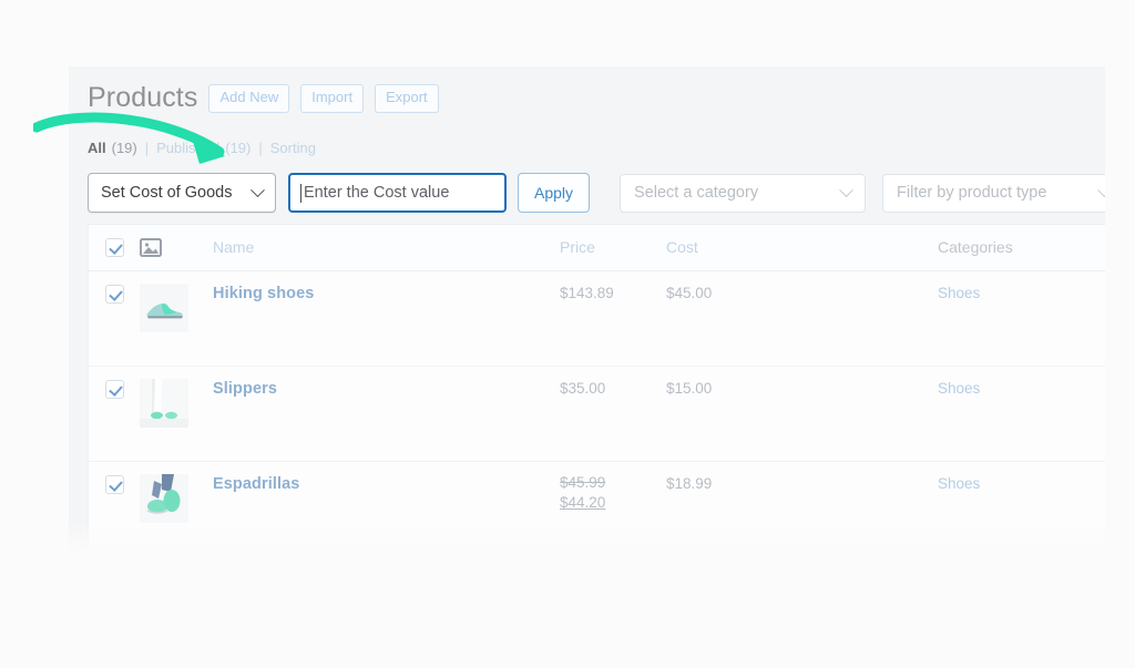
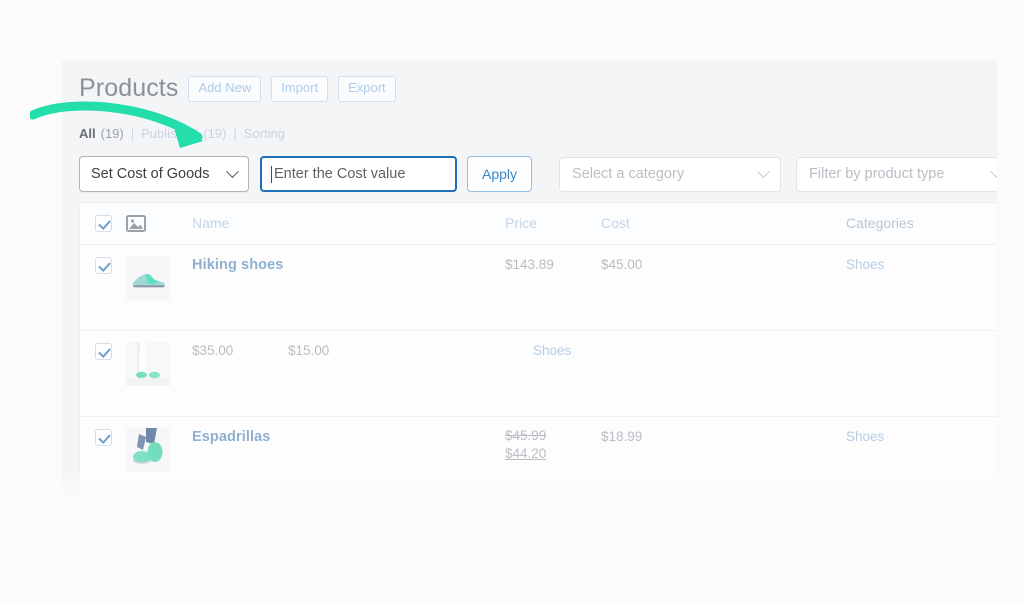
  Products
  Add New
  Import
  Export
  All
  (19)
  |
  (19)
  Sorting
  Set Cost of Goods
  Enter the Cost value
  Apply
  Select a category
  Filter by product type
  Name
  Price
  Cost
  Categories
  Hiking shoes
  $143.89
  $45.00
  Shoes
- Slippers
  $35.00
  $15.00
  Shoes
  Espadrillas
  $45.99
  $44.20
  $18.99
  Shoes
